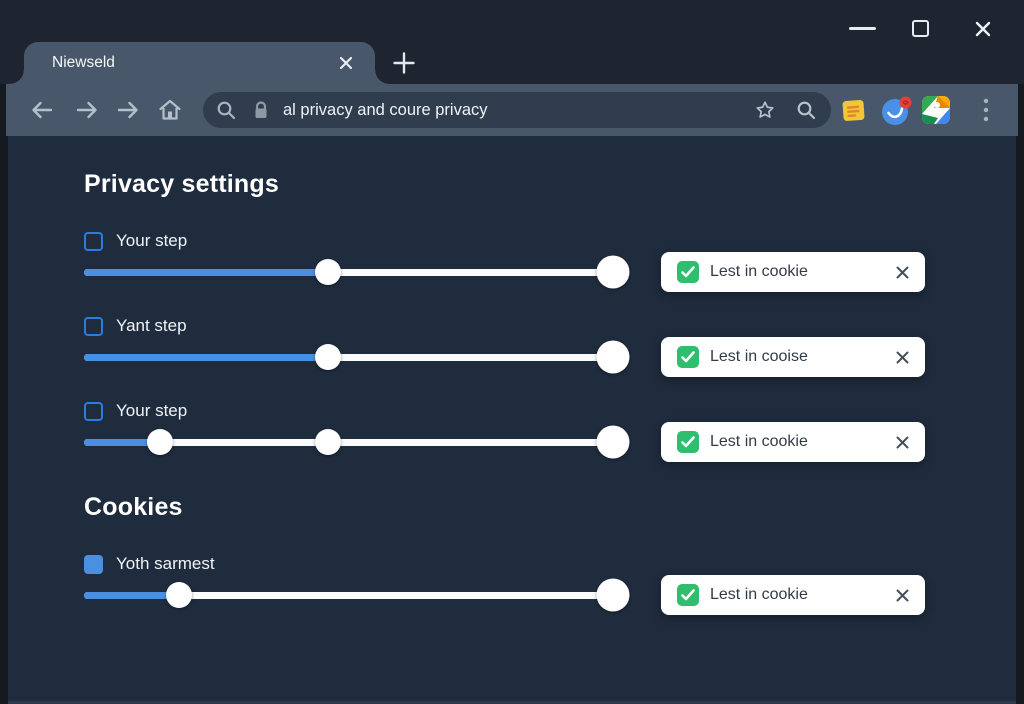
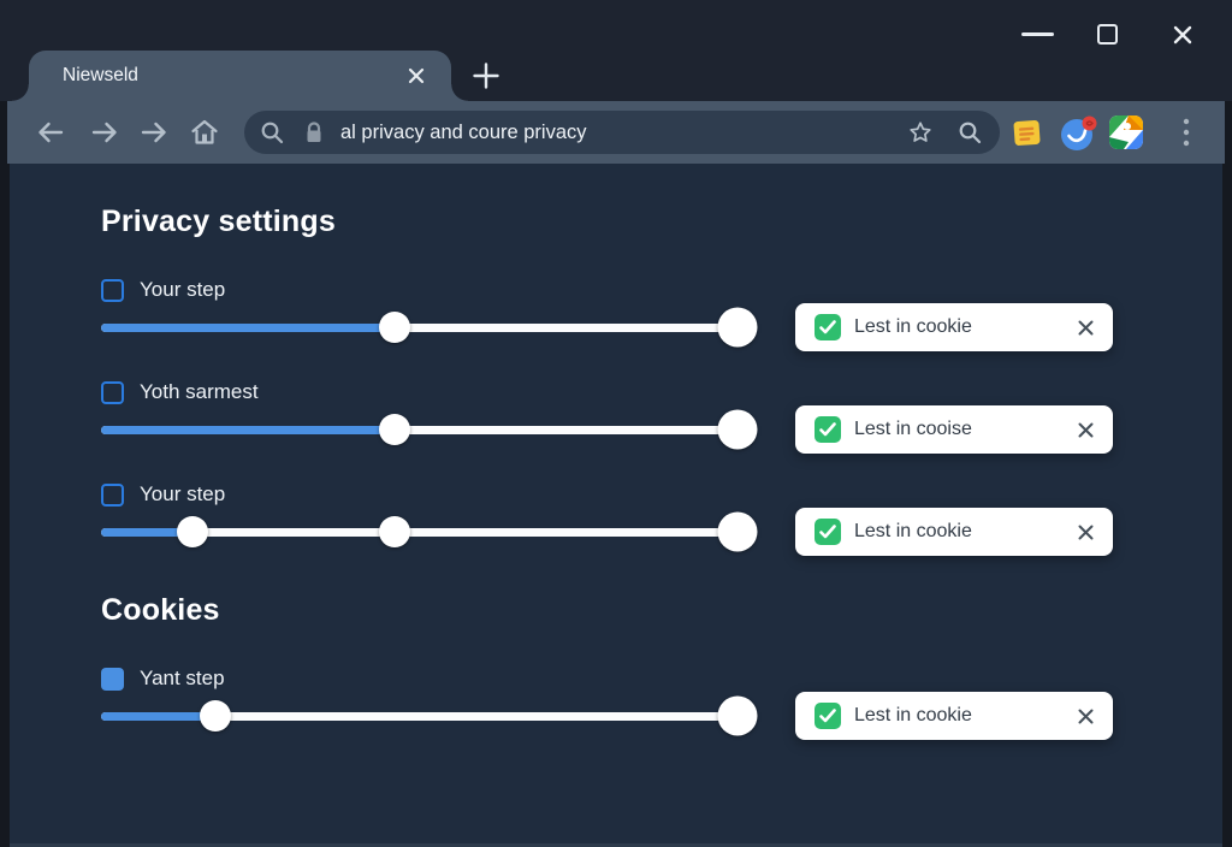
  Niewseld
  al privacy and coure privacy
  Privacy settings
  Your step
  Lest in cookie
- Yant step
+ Yoth sarmest
  Lest in cooise
  Your step
  Lest in cookie
  Cookies
- Yoth sarmest
+ Yant step
  Lest in cookie
